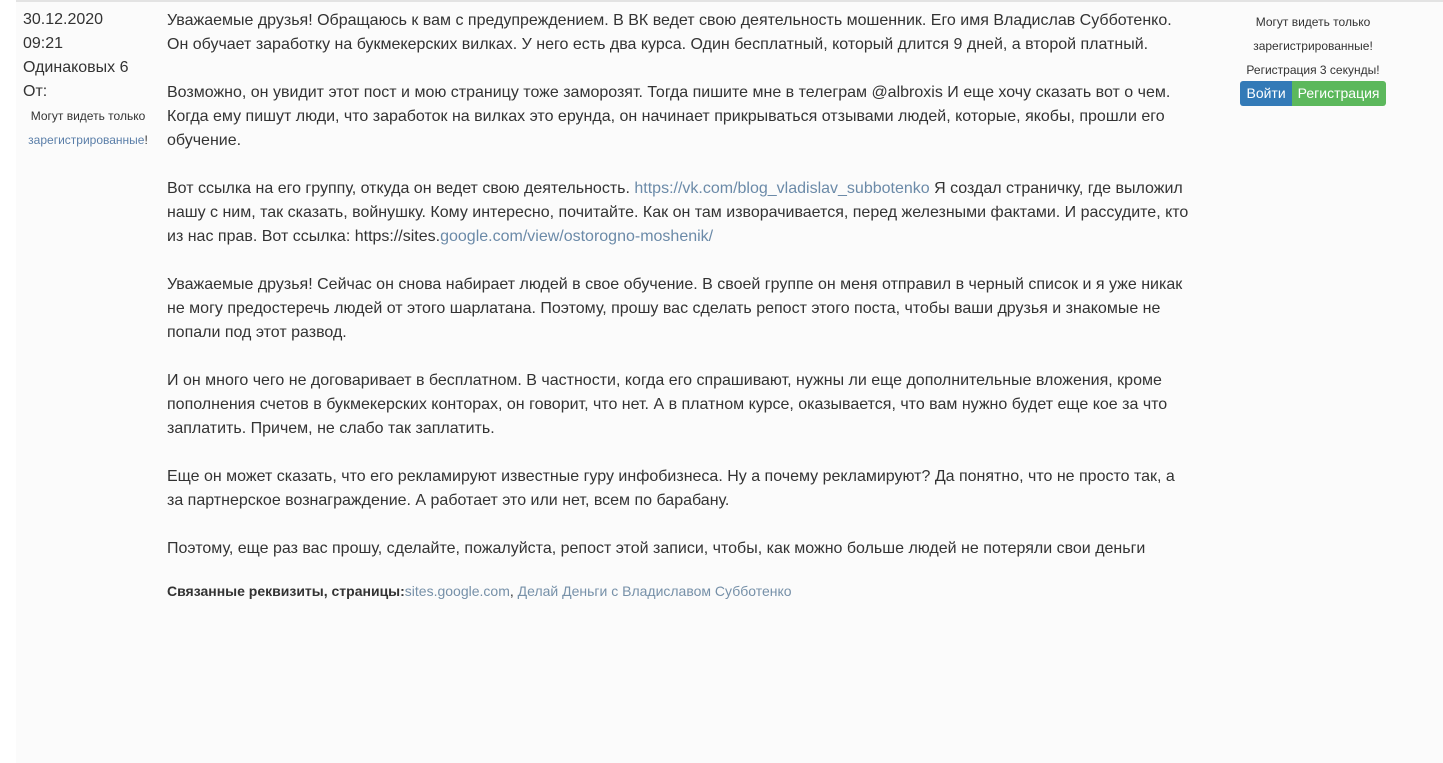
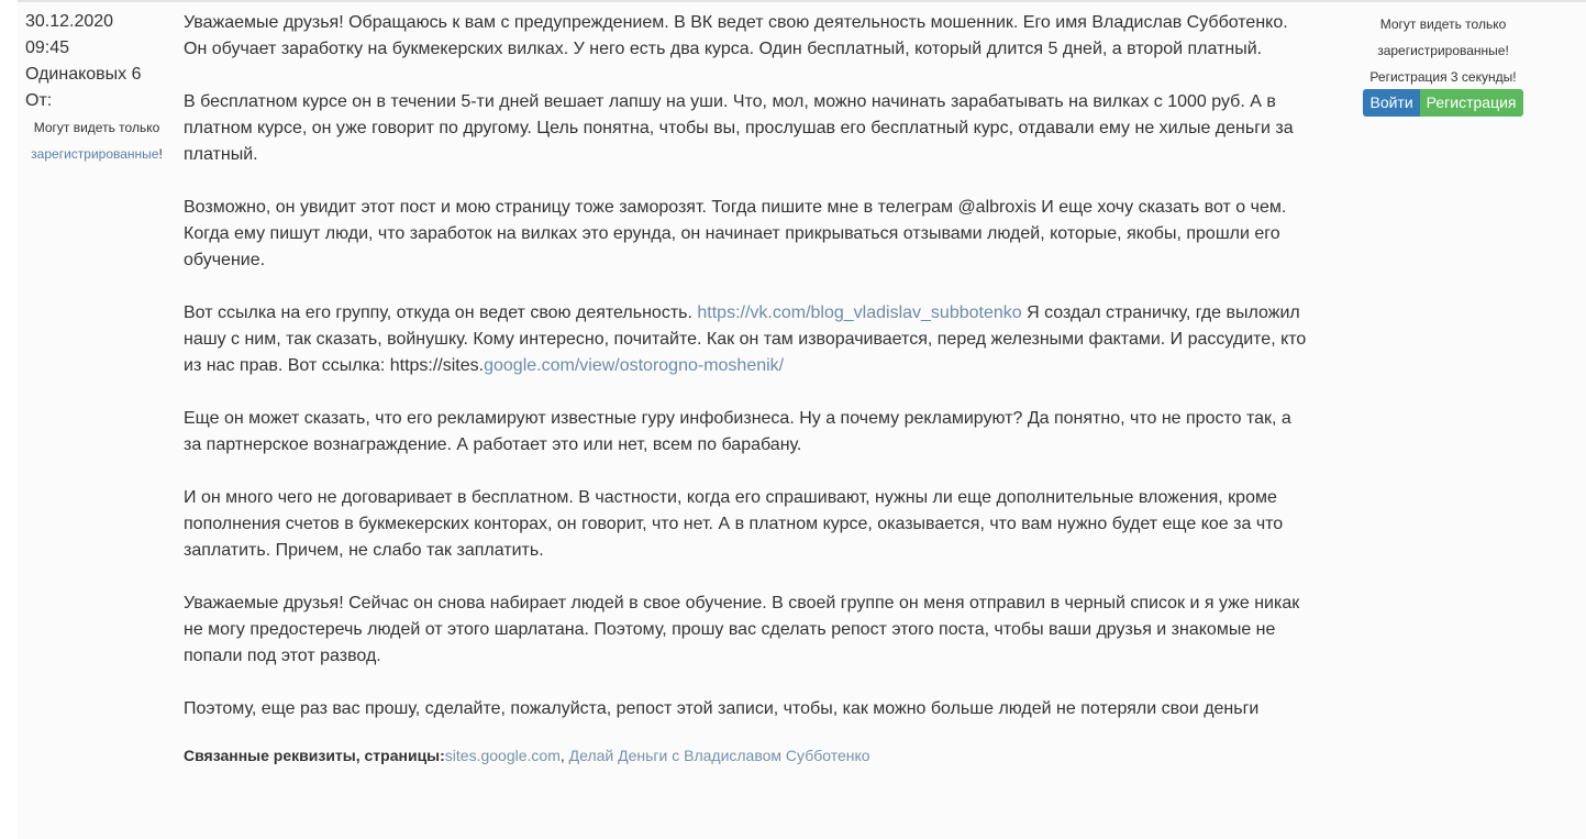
  30.12.2020
- 09:21
+ 09:45
  Одинаковых 6
  От:
  Могут видеть только
  зарегистрированные!
- Уважаемые друзья! Обращаюсь к вам с предупреждением. В ВК ведет свою деятельность мошенник. Его имя Владислав Субботенко. Он обучает заработку на букмекерских вилках. У него есть два курса. Один бесплатный, который длится 9 дней, а второй платный.
+ Уважаемые друзья! Обращаюсь к вам с предупреждением. В ВК ведет свою деятельность мошенник. Его имя Владислав Субботенко. Он обучает заработку на букмекерских вилках. У него есть два курса. Один бесплатный, который длится 5 дней, а второй платный.
+ В бесплатном курсе он в течении 5-ти дней вешает лапшу на уши. Что, мол, можно начинать зарабатывать на вилках с 1000 руб. А в платном курсе, он уже говорит по другому. Цель понятна, чтобы вы, прослушав его бесплатный курс, отдавали ему не хилые деньги за платный.
  Возможно, он увидит этот пост и мою страницу тоже заморозят. Тогда пишите мне в телеграм @albroxis И еще хочу сказать вот о чем. Когда ему пишут люди, что заработок на вилках это ерунда, он начинает прикрываться отзывами людей, которые, якобы, прошли его обучение.
  Вот ссылка на его группу, откуда он ведет свою деятельность. https://vk.com/blog_vladislav_subbotenko Я создал страничку, где выложил нашу с ним, так сказать, войнушку. Кому интересно, почитайте. Как он там изворачивается, перед железными фактами. И рассудите, кто из нас прав. Вот ссылка: https://sites.google.com/view/ostorogno-moshenik/
- Уважаемые друзья! Сейчас он снова набирает людей в свое обучение. В своей группе он меня отправил в черный список и я уже никак не могу предостеречь людей от этого шарлатана. Поэтому, прошу вас сделать репост этого поста, чтобы ваши друзья и знакомые не попали под этот развод.
+ Еще он может сказать, что его рекламируют известные гуру инфобизнеса. Ну а почему рекламируют? Да понятно, что не просто так, а за партнерское вознаграждение. А работает это или нет, всем по барабану.
  И он много чего не договаривает в бесплатном. В частности, когда его спрашивают, нужны ли еще дополнительные вложения, кроме пополнения счетов в букмекерских конторах, он говорит, что нет. А в платном курсе, оказывается, что вам нужно будет еще кое за что заплатить. Причем, не слабо так заплатить.
- Еще он может сказать, что его рекламируют известные гуру инфобизнеса. Ну а почему рекламируют? Да понятно, что не просто так, а за партнерское вознаграждение. А работает это или нет, всем по барабану.
+ Уважаемые друзья! Сейчас он снова набирает людей в свое обучение. В своей группе он меня отправил в черный список и я уже никак не могу предостеречь людей от этого шарлатана. Поэтому, прошу вас сделать репост этого поста, чтобы ваши друзья и знакомые не попали под этот развод.
  Поэтому, еще раз вас прошу, сделайте, пожалуйста, репост этой записи, чтобы, как можно больше людей не потеряли свои деньги
  Связанные реквизиты, страницы:sites.google.com, Делай Деньги с Владиславом Субботенко
  Могут видеть только
  зарегистрированные!
  Регистрация 3 секунды!
  Войти
  Регистрация
